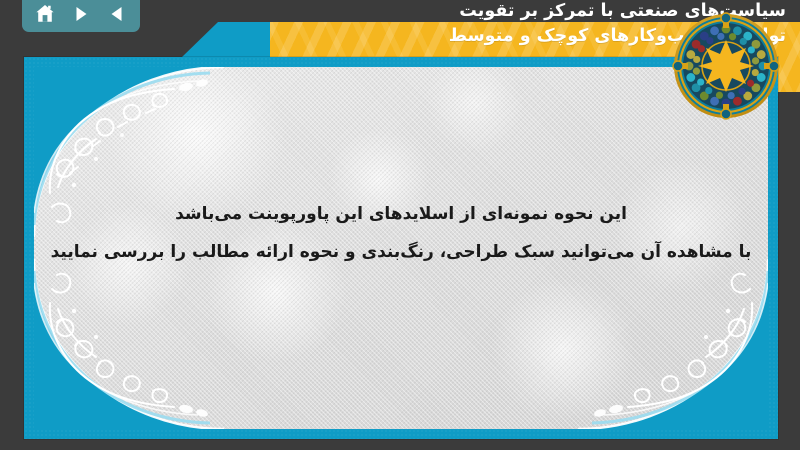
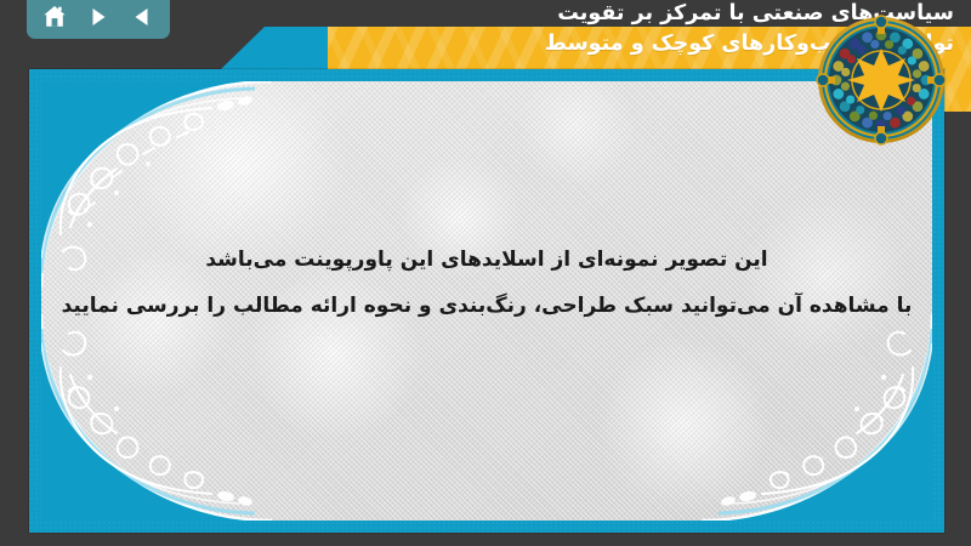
  سیاست‌های صنعتی با تمرکز بر تقویت
  توب‌وکارهای کوچک و متوسط
- این نحوه نمونه‌ای از اسلایدهای این پاورپوینت می‌باشد
+ این تصویر نمونه‌ای از اسلایدهای این پاورپوینت می‌باشد
  با مشاهده آن می‌توانید سبک طراحی، رنگ‌بندی و نحوه ارائه مطالب را بررسی نمایید
